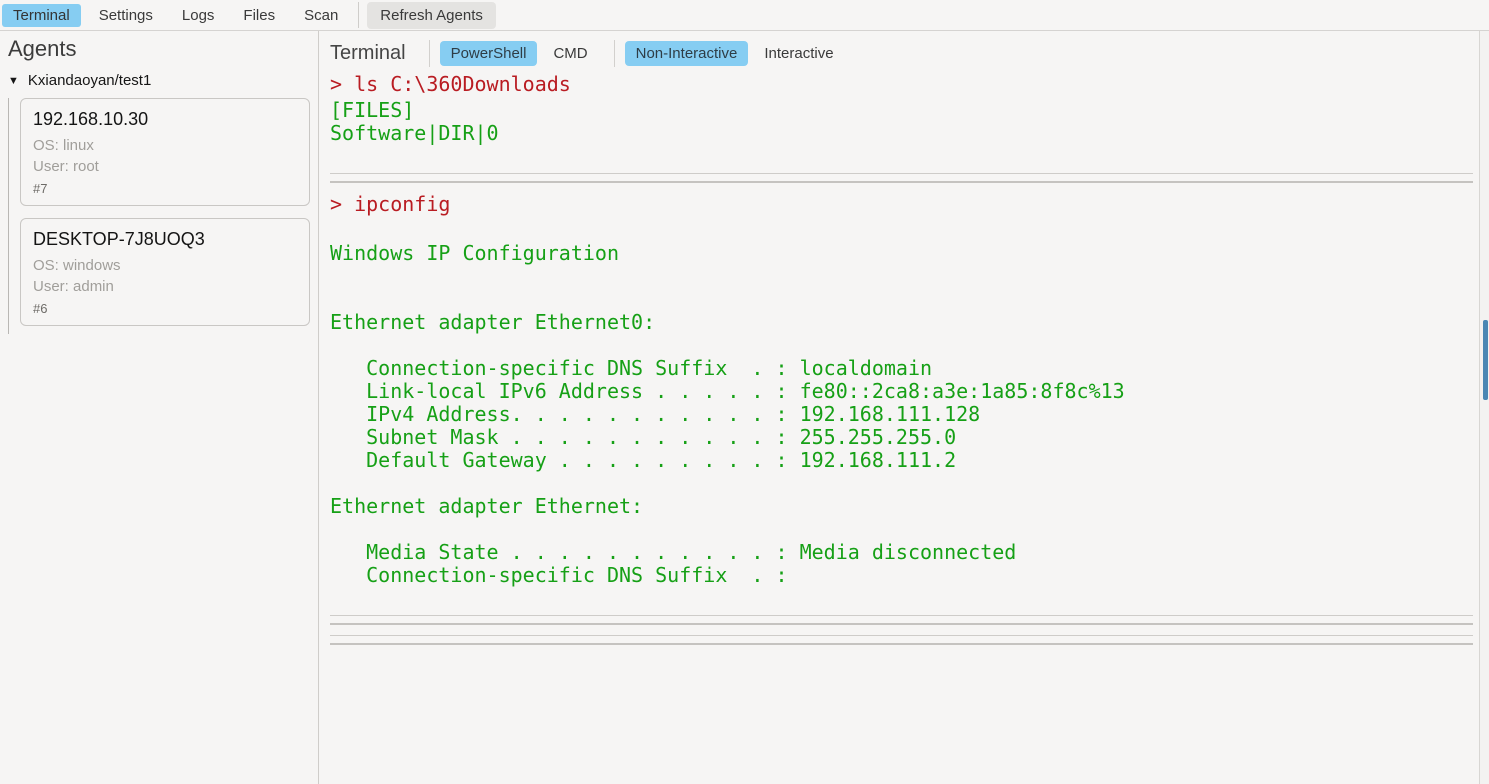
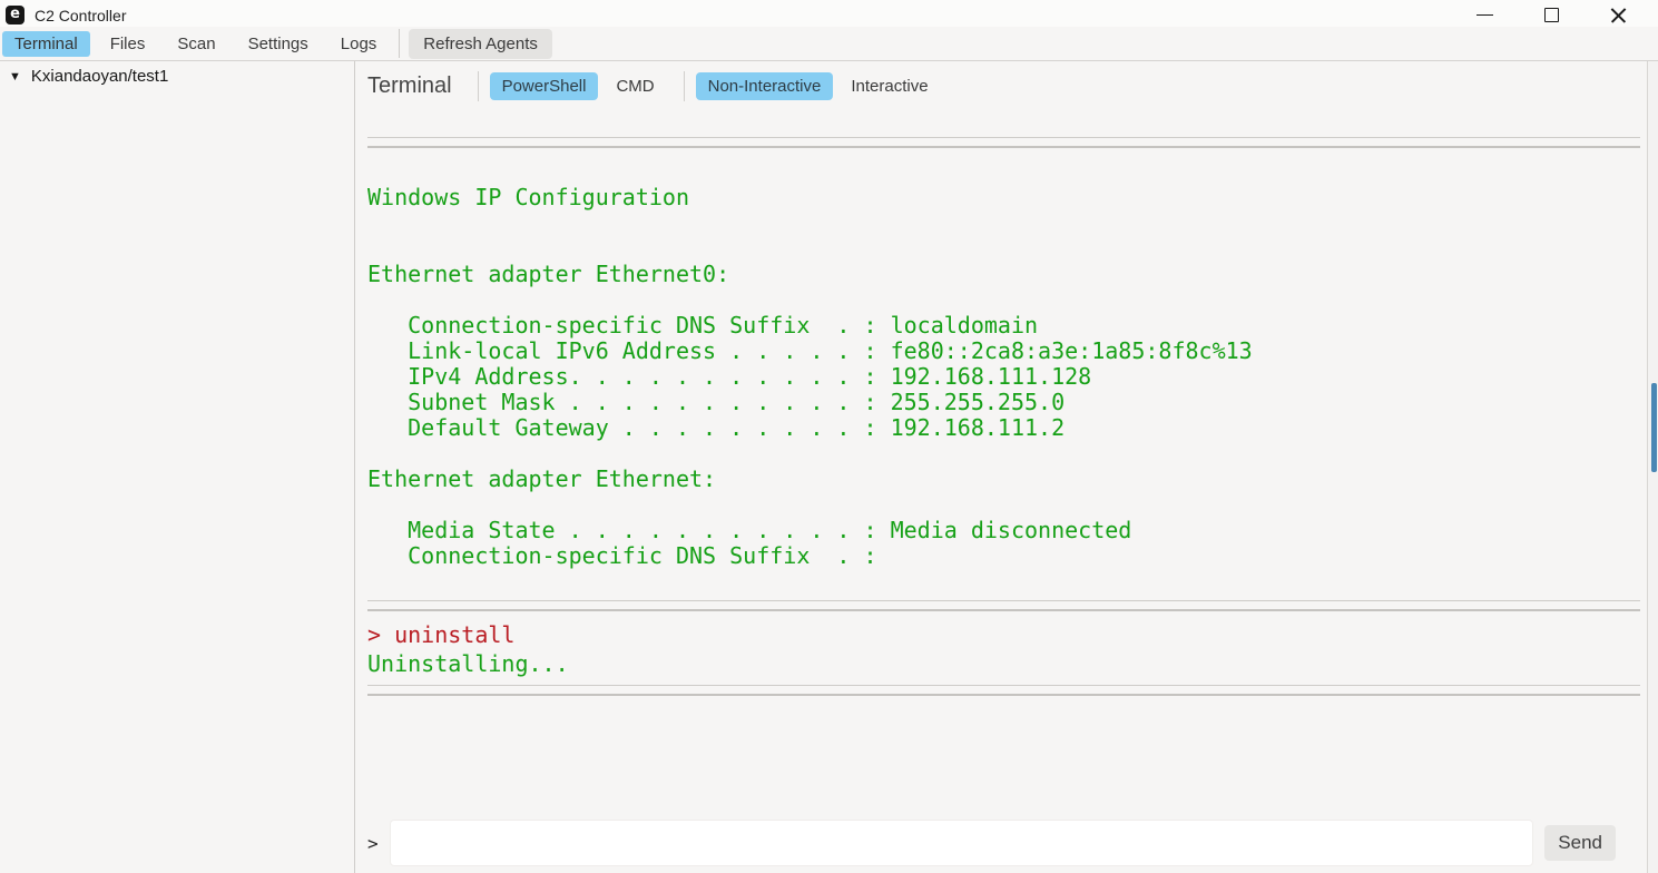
+ e
+ C2 Controller
  Terminal
- Settings
+ Files
- Logs
+ Scan
- Files
+ Settings
- Scan
+ Logs
  Refresh Agents
- Agents
  ▼
  Kxiandaoyan/test1
- 192.168.10.30
- OS: linux
- User: root
- #7
- DESKTOP-7J8UOQ3
- OS: windows
- User: admin
- #6
  Terminal
  PowerShell
  CMD
  Non-Interactive
  Interactive
- > ls C:\360Downloads
- [FILES]
- Software|DIR|0
- > ipconfig
  Windows IP Configuration
  Ethernet adapter Ethernet0:
  Connection-specific DNS Suffix . : localdomain
  Link-local IPv6 Address . . . . . : fe80::2ca8:a3e:1a85:8f8c%13
  IPv4 Address. . . . . . . . . . . : 192.168.111.128
  Subnet Mask . . . . . . . . . . . : 255.255.255.0
  Default Gateway . . . . . . . . . : 192.168.111.2
  Ethernet adapter Ethernet:
  Media State . . . . . . . . . . . : Media disconnected
  Connection-specific DNS Suffix . :
+ > uninstall
+ Uninstalling...
+ >
+ Send
